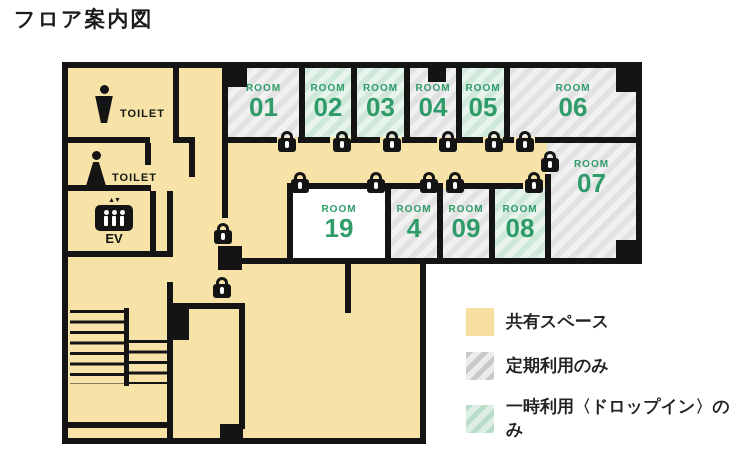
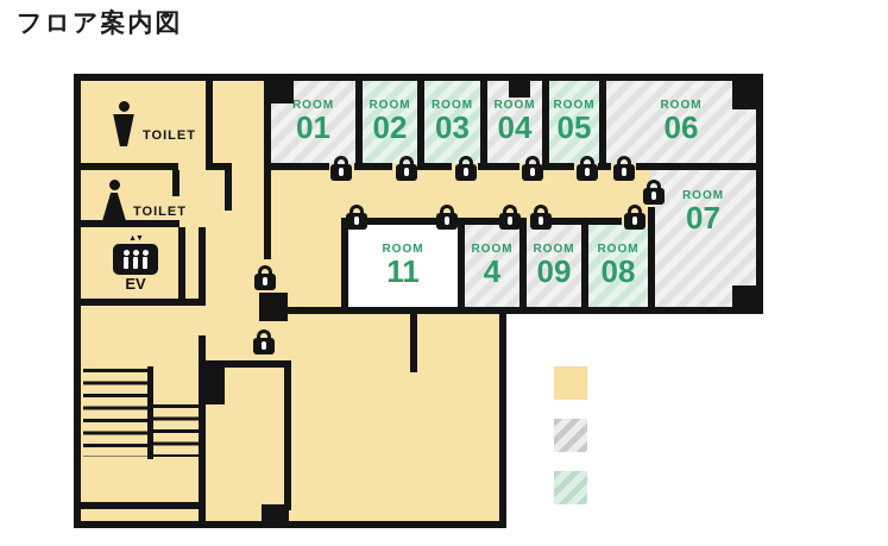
  フロア案内図
  ROOM
  01
  ROOM
  02
  ROOM
  03
  ROOM
  04
  ROOM
  05
  ROOM
  06
  ROOM
  07
  ROOM
  08
  ROOM
  09
  ROOM
  4
  ROOM
- 19
+ 11
  TOILET
  TOILET
  EV
- 共有スペース
- 定期利用のみ
- 一時利用〈ドロップイン〉のみ
